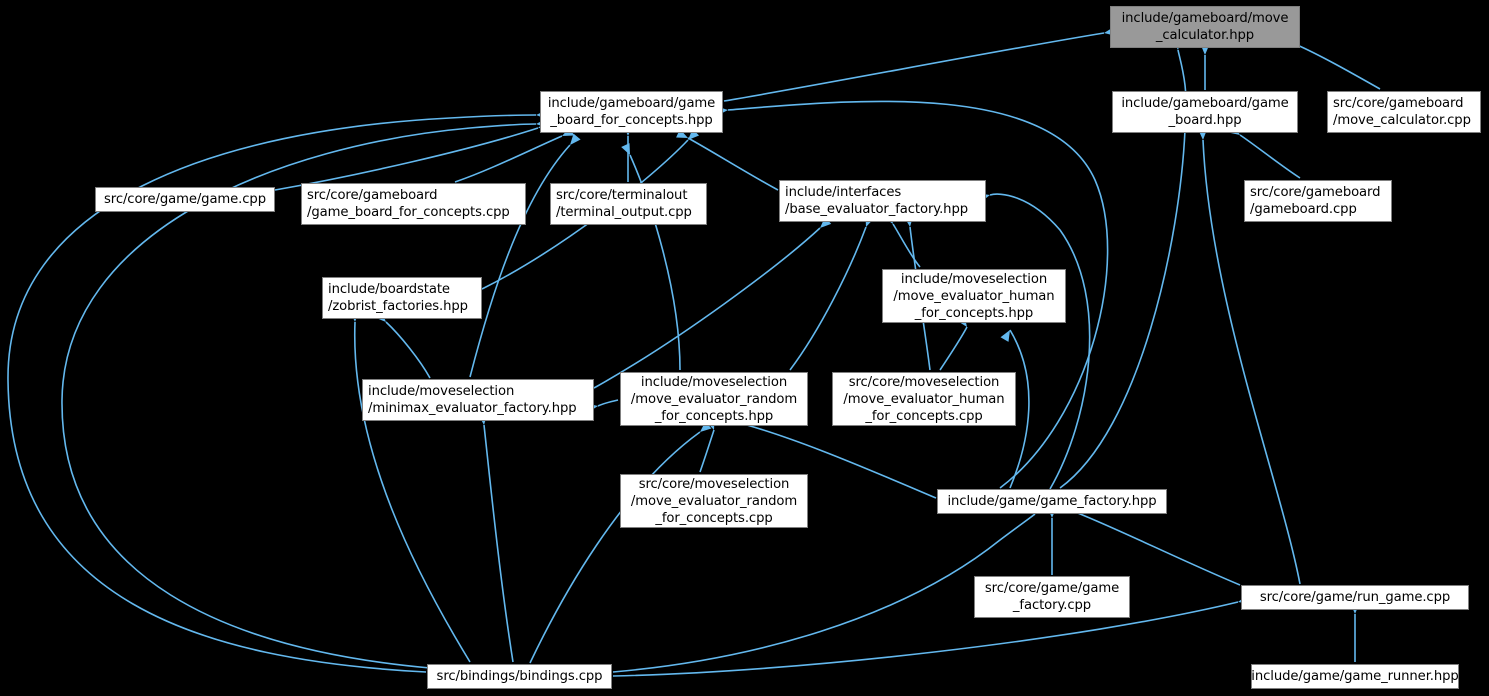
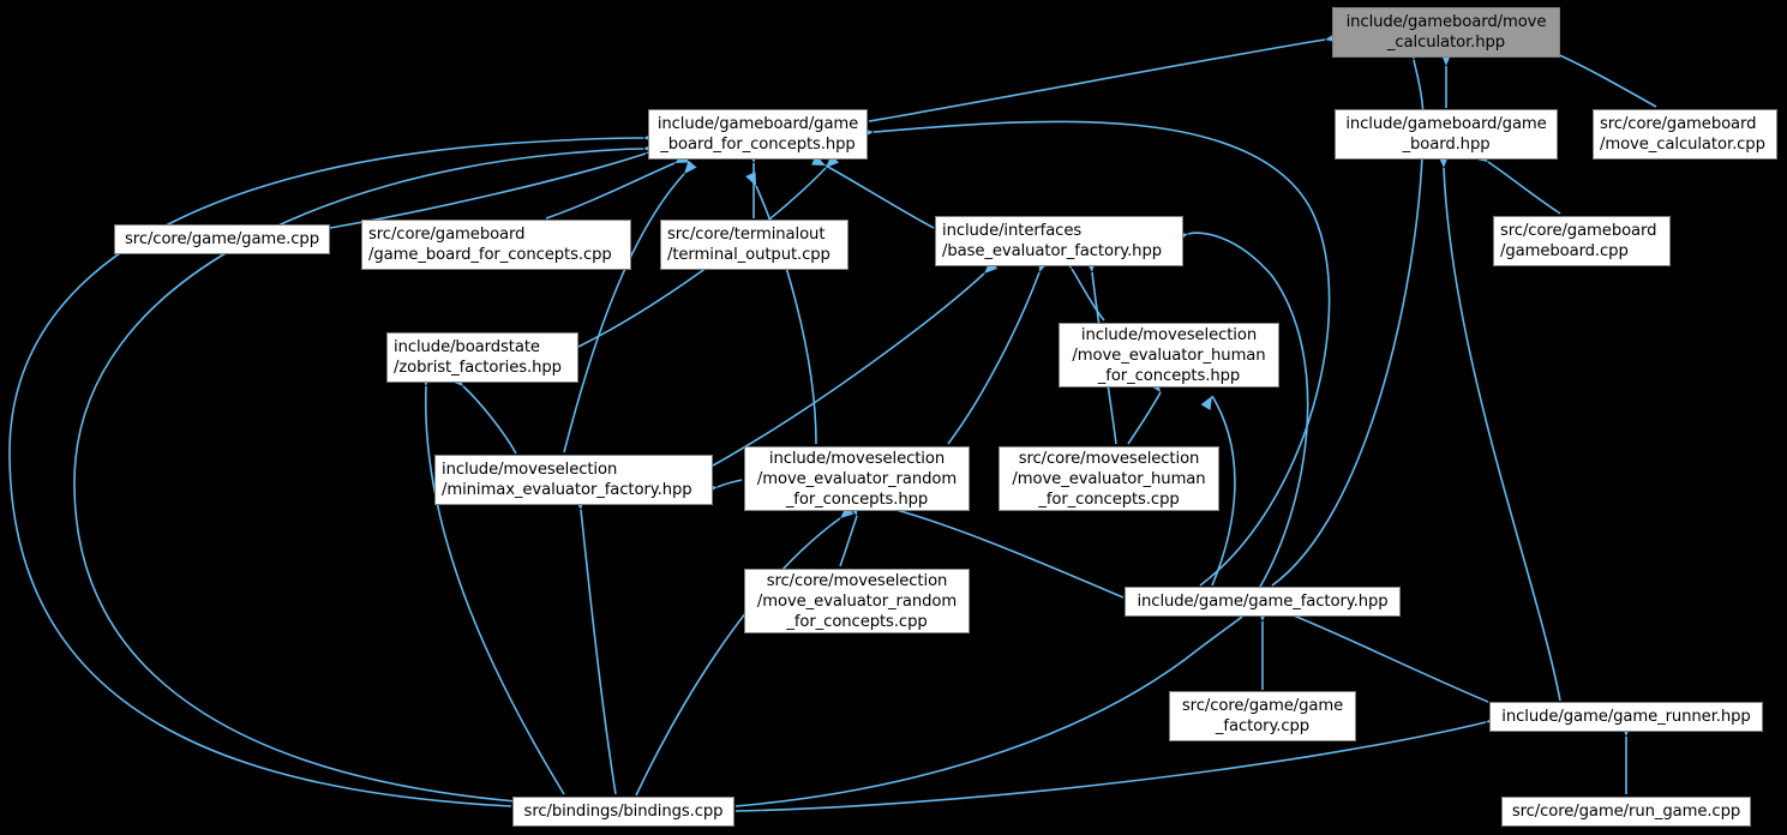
  include/gameboard/move
  _calculator.hpp
  include/gameboard/game
  _board_for_concepts.hpp
  include/gameboard/game
  _board.hpp
  src/core/gameboard
  /move_calculator.cpp
  src/core/game/game.cpp
  src/core/gameboard
  /game_board_for_concepts.cpp
  src/core/terminalout
  /terminal_output.cpp
  include/interfaces
  /base_evaluator_factory.hpp
  src/core/gameboard
  /gameboard.cpp
  include/boardstate
  /zobrist_factories.hpp
  include/moveselection
  /move_evaluator_human
  _for_concepts.hpp
  include/moveselection
  /minimax_evaluator_factory.hpp
  include/moveselection
  /move_evaluator_random
  _for_concepts.hpp
  src/core/moveselection
  /move_evaluator_human
  _for_concepts.cpp
  src/core/moveselection
  /move_evaluator_random
  _for_concepts.cpp
  include/game/game_factory.hpp
  src/core/game/game
  _factory.cpp
- src/core/game/run_game.cpp
+ include/game/game_runner.hpp
  src/bindings/bindings.cpp
- include/game/game_runner.hpp
+ src/core/game/run_game.cpp
